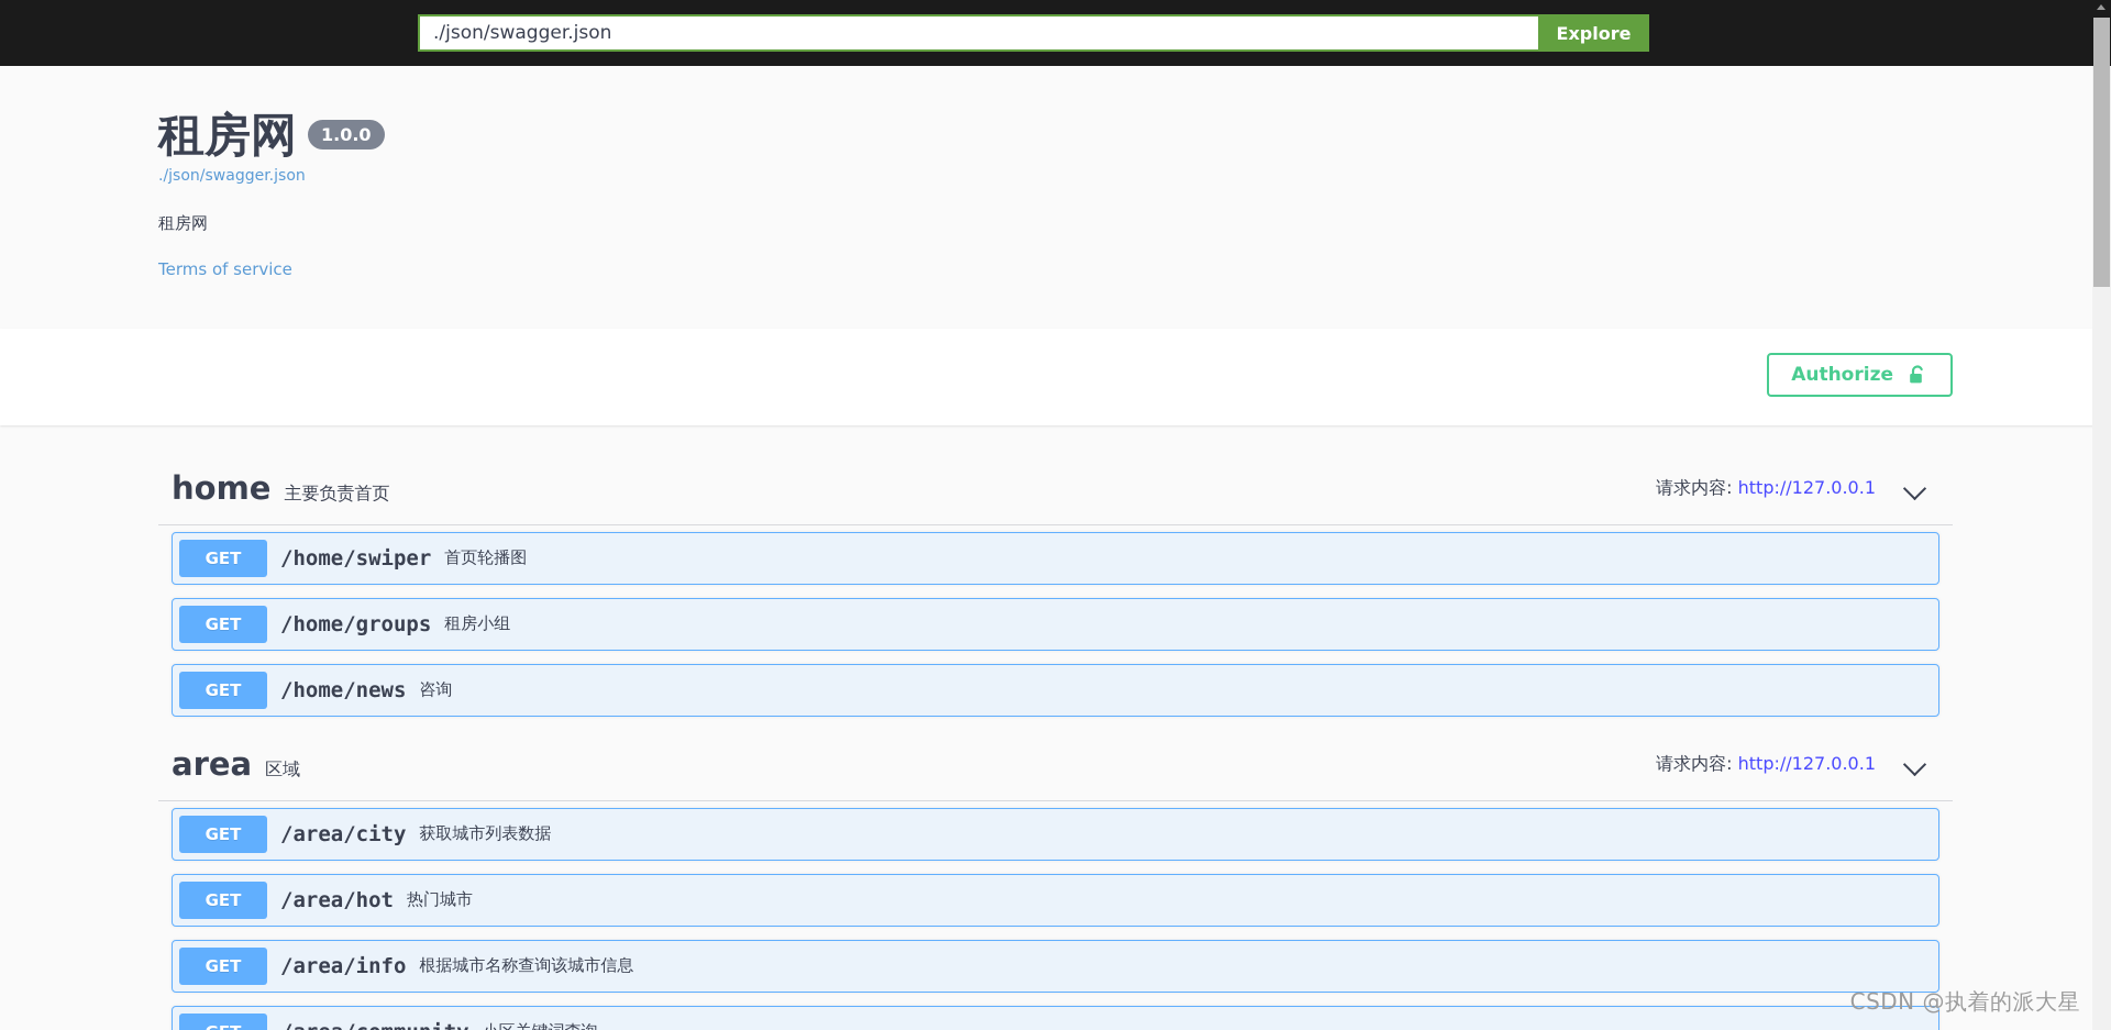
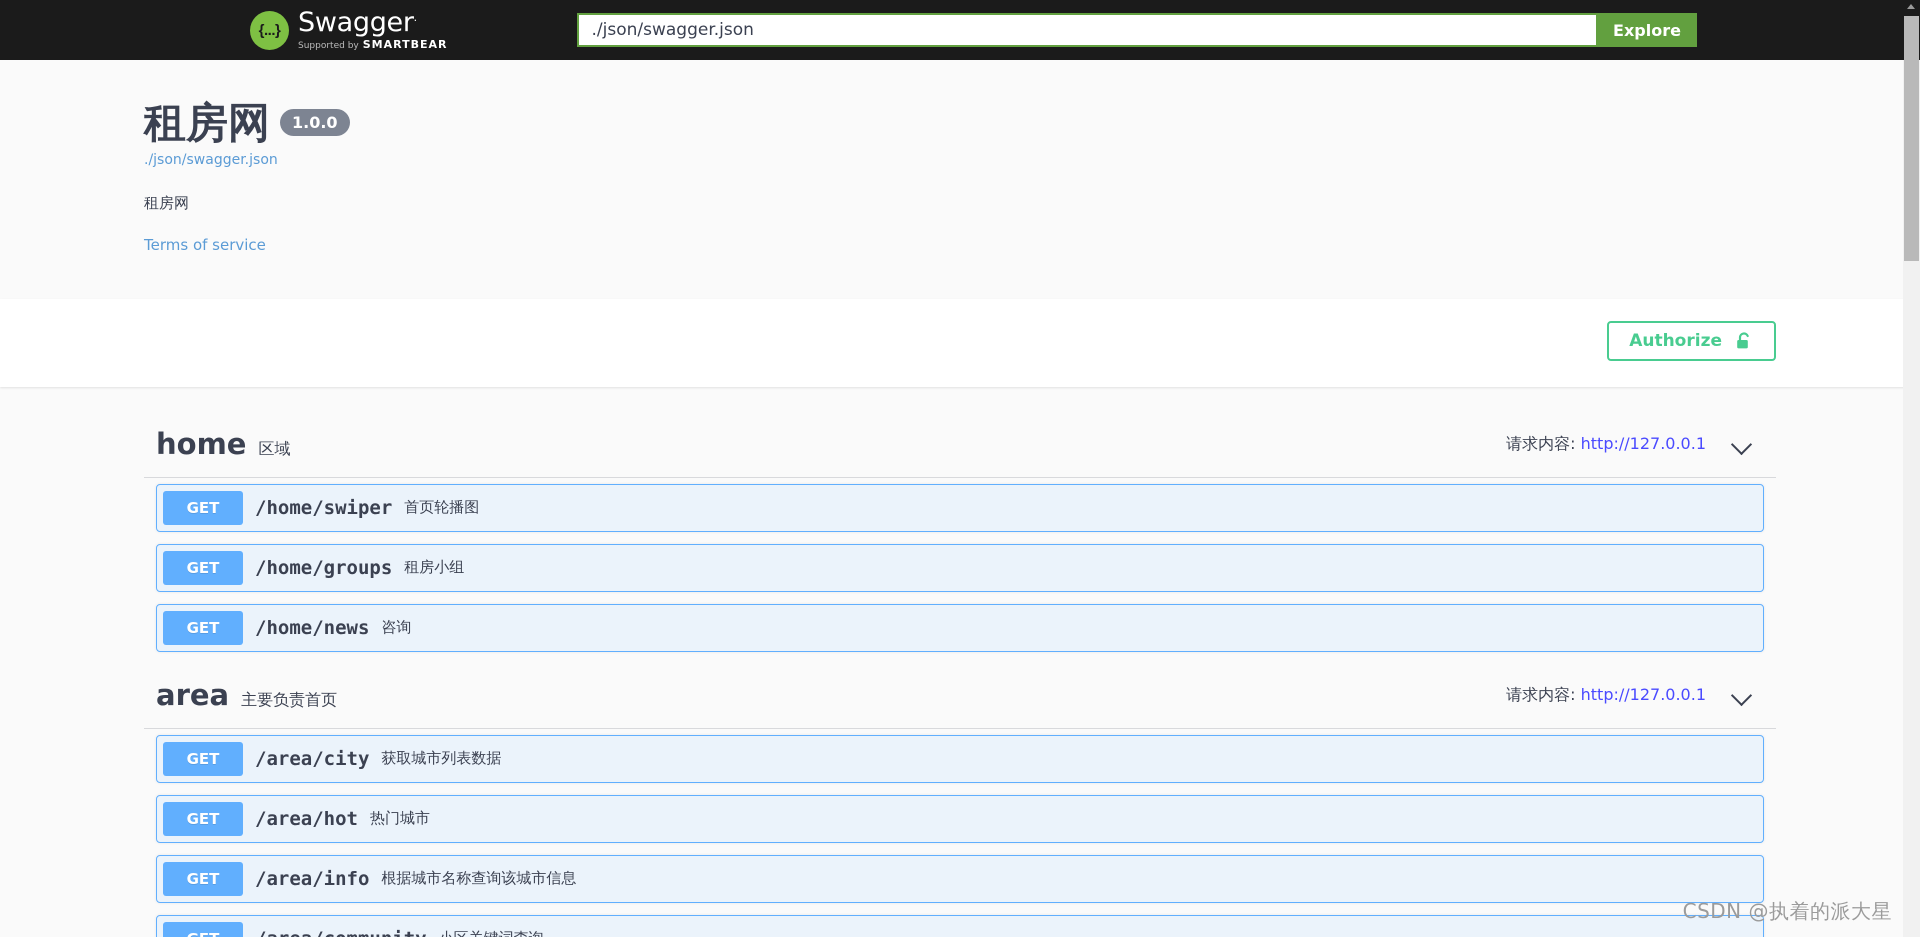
+ {...}
+ Swagger.
+ Supported by
+ SMARTBEAR
  ./json/swagger.json
  Explore
  租房网
  1.0.0
  ./json/swagger.json
  租房网
  Terms of service
  Authorize
  home
- 主要负责首页
+ 区域
  请求内容: http://127.0.0.1
  GET
  /home/swiper
  首页轮播图
  GET
  /home/groups
  租房小组
  GET
  /home/news
  咨询
  area
- 区域
+ 主要负责首页
  请求内容: http://127.0.0.1
  GET
  /area/city
  获取城市列表数据
  GET
  /area/hot
  热门城市
  GET
  /area/info
  根据城市名称查询该城市信息
  CSDN @执着的派大星
